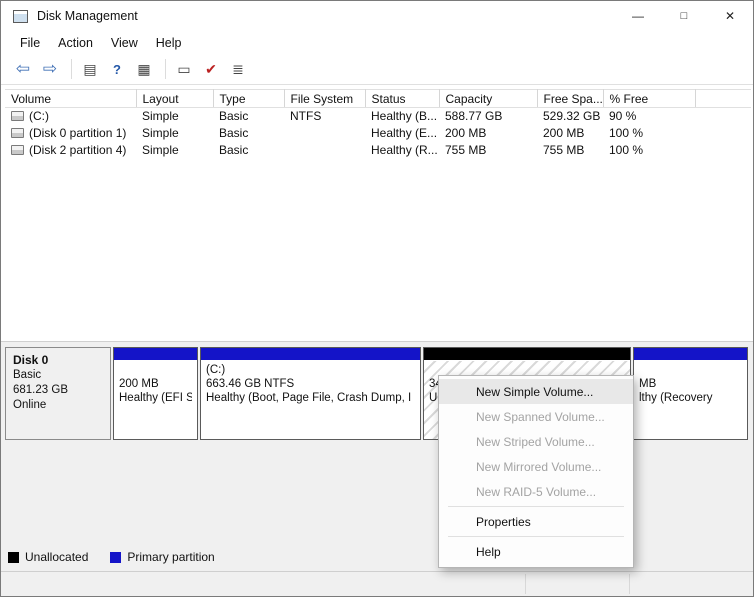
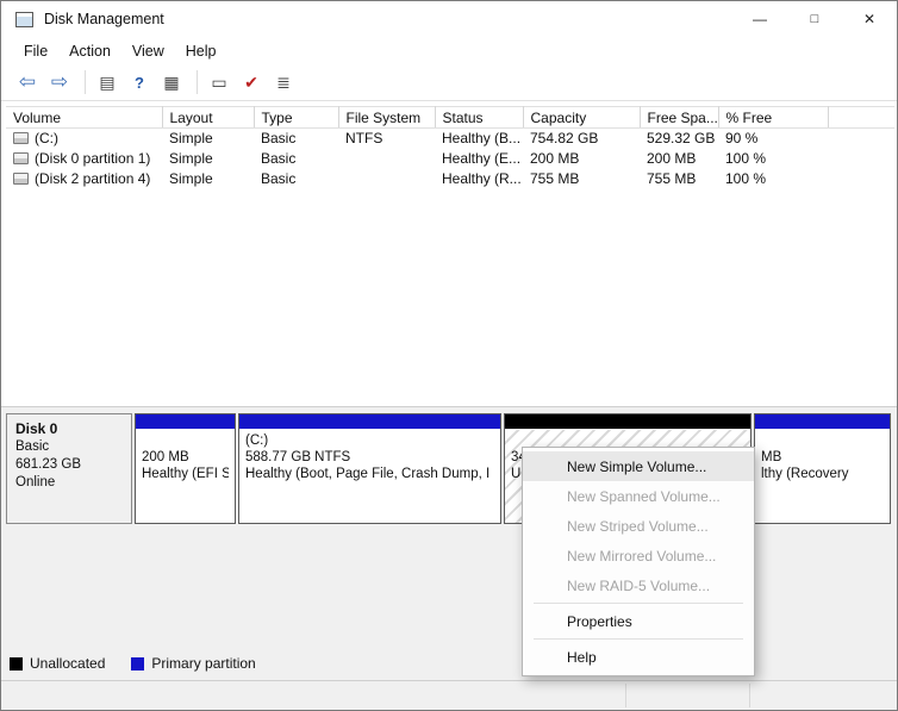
  Disk Management
  —
  □
  ✕
  File
  Action
  View
  Help
  ⇦
  ⇨
  ▤
  ?
  ▦
  ▭
  ✔
  ≣
  Volume	Layout	Type	File System	Status	Capacity	Free Spa...	% Free
- (C:)	Simple	Basic	NTFS	Healthy (B...	588.77 GB	529.32 GB	90 %
+ (C:)	Simple	Basic	NTFS	Healthy (B...	754.82 GB	529.32 GB	90 %
  (Disk 0 partition 1)	Simple	Basic		Healthy (E...	200 MB	200 MB	100 %
  (Disk 2 partition 4)	Simple	Basic		Healthy (R...	755 MB	755 MB	100 %
  Disk 0
  Basic
  681.23 GB
  Online
  200 MB
  Healthy (EFI S
  (C:)
- 663.46 GB NTFS
+ 588.77 GB NTFS
  Healthy (Boot, Page File, Crash Dump, I
  U
  MB
  lthy (Recovery
  Unallocated
  Primary partition
  New Simple Volume...
  New Spanned Volume...
  New Striped Volume...
  New Mirrored Volume...
  New RAID-5 Volume...
  Properties
  Help
